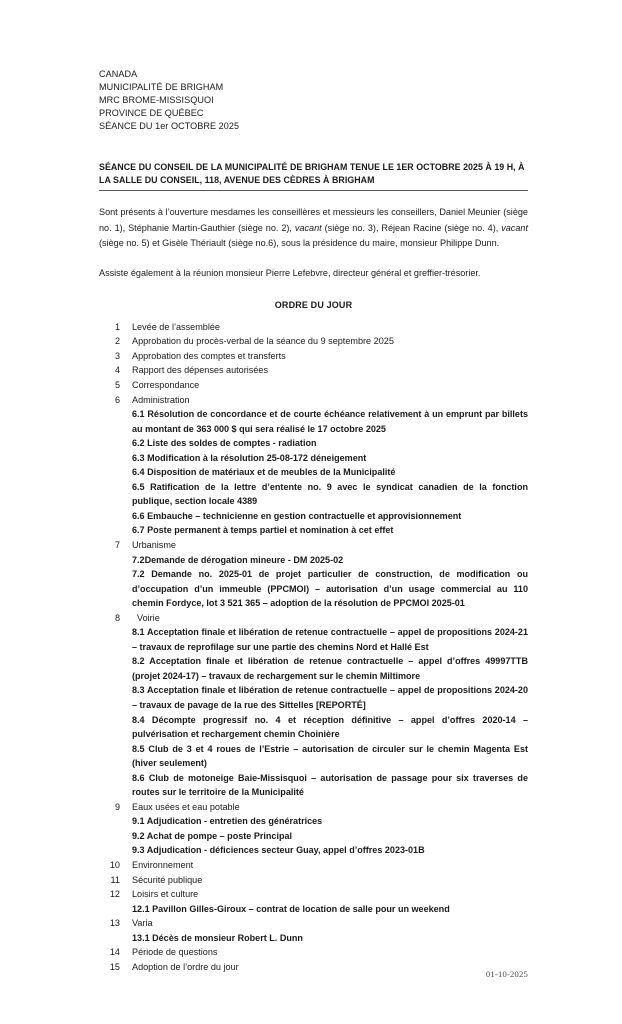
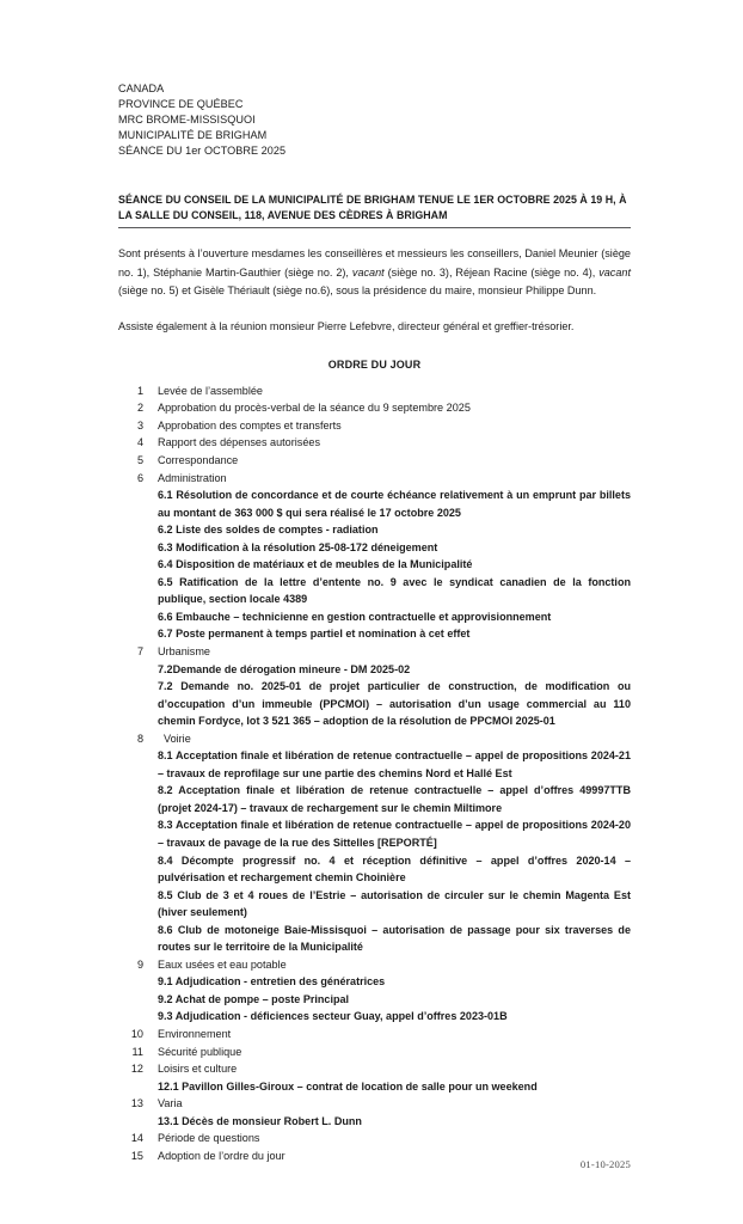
  CANADA
- MUNICIPALITÉ DE BRIGHAM
+ PROVINCE DE QUÉBEC
  MRC BROME-MISSISQUOI
- PROVINCE DE QUÉBEC
+ MUNICIPALITÉ DE BRIGHAM
  SÉANCE DU 1er OCTOBRE 2025
  SÉANCE DU CONSEIL DE LA MUNICIPALITÉ DE BRIGHAM TENUE LE 1ER OCTOBRE 2025 À 19 H, À LA SALLE DU CONSEIL, 118, AVENUE DES CÈDRES À BRIGHAM
  Sont présents à l’ouverture mesdames les conseillères et messieurs les conseillers, Daniel Meunier (siège no. 1), Stéphanie Martin-Gauthier (siège no. 2), vacant (siège no. 3), Réjean Racine (siège no. 4), vacant (siège no. 5) et Gisèle Thériault (siège no.6), sous la présidence du maire, monsieur Philippe Dunn.
  Assiste également à la réunion monsieur Pierre Lefebvre, directeur général et greffier-trésorier.
  ORDRE DU JOUR
  1
  Levée de l’assemblée
  2
  Approbation du procès-verbal de la séance du 9 septembre 2025
  3
  Approbation des comptes et transferts
  4
  Rapport des dépenses autorisées
  5
  Correspondance
  6
  Administration
  6.1 Résolution de concordance et de courte échéance relativement à un emprunt par billets au montant de 363 000 $ qui sera réalisé le 17 octobre 2025
  6.2 Liste des soldes de comptes - radiation
  6.3 Modification à la résolution 25-08-172 déneigement
  6.4 Disposition de matériaux et de meubles de la Municipalité
  6.5 Ratification de la lettre d’entente no. 9 avec le syndicat canadien de la fonction publique, section locale 4389
  6.6 Embauche – technicienne en gestion contractuelle et approvisionnement
  6.7 Poste permanent à temps partiel et nomination à cet effet
  7
  Urbanisme
  7.2Demande de dérogation mineure - DM 2025-02
  7.2 Demande no. 2025-01 de projet particulier de construction, de modification ou d’occupation d’un immeuble (PPCMOI) – autorisation d’un usage commercial au 110 chemin Fordyce, lot 3 521 365 – adoption de la résolution de PPCMOI 2025-01
  8
  Voirie
  8.1 Acceptation finale et libération de retenue contractuelle – appel de propositions 2024-21 – travaux de reprofilage sur une partie des chemins Nord et Hallé Est
  8.2 Acceptation finale et libération de retenue contractuelle – appel d’offres 49997TTB (projet 2024-17) – travaux de rechargement sur le chemin Miltimore
  8.3 Acceptation finale et libération de retenue contractuelle – appel de propositions 2024-20 – travaux de pavage de la rue des Sittelles [REPORTÉ]
  8.4 Décompte progressif no. 4 et réception définitive – appel d’offres 2020-14 – pulvérisation et rechargement chemin Choinière
  8.5 Club de 3 et 4 roues de l’Estrie – autorisation de circuler sur le chemin Magenta Est (hiver seulement)
  8.6 Club de motoneige Baie-Missisquoi – autorisation de passage pour six traverses de routes sur le territoire de la Municipalité
  9
  Eaux usées et eau potable
  9.1 Adjudication - entretien des génératrices
  9.2 Achat de pompe – poste Principal
  9.3 Adjudication - déficiences secteur Guay, appel d’offres 2023-01B
  10
  Environnement
  11
  Sécurité publique
  12
  Loisirs et culture
  12.1 Pavillon Gilles-Giroux – contrat de location de salle pour un weekend
  13
  Varia
  13.1 Décès de monsieur Robert L. Dunn
  14
  Période de questions
  15
  Adoption de l’ordre du jour
  01-10-2025
